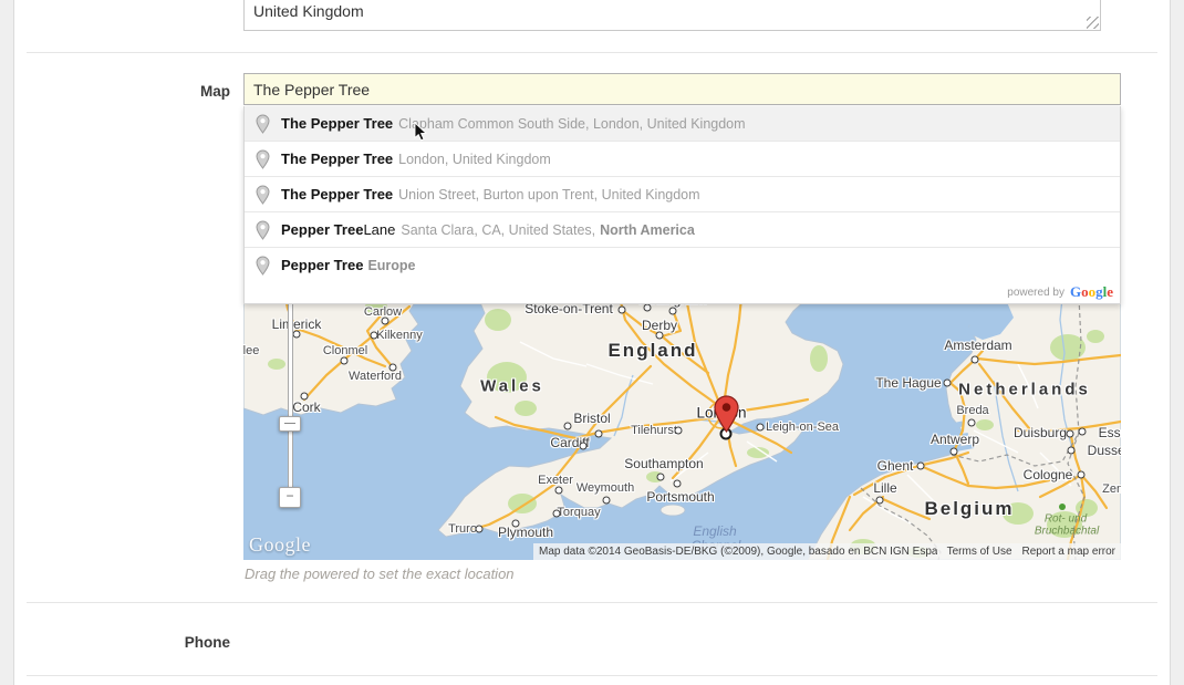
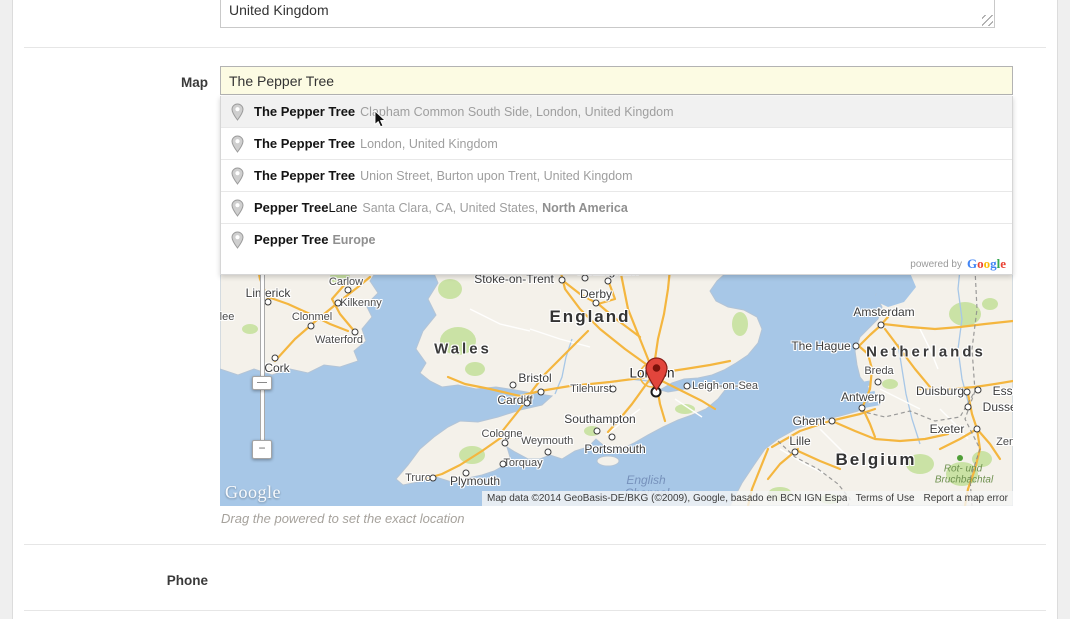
  United Kingdom
  Map
  The Pepper Tree
  Stoke-on-Trent
  Derby
  England
  Wales
  Bristol
  Cardf
  Tilehurs
  Leigh-on-Sea
  Southampton
  Portsmouth
  Weymouth
- Exeter
+ Cologne
  orquay
  Truro
  Plymouth
  English
  Channel
  Lierick
  Carlow
  Kilkenny
  Clonmel
  Waterford
  Cork
  lee
  Amsterdam
  The Hague
  Netherlands
  Breda
  Antwerp
  Duisburg
  Ess
  Ghent
  Lille
  Belgium
- Cologne
+ Exeter
  Rot- und
  Bruchbachtal
  −
  Google
  Map data ©2014 GeoBasis-DE/BKG (©2009), Google, basado en BCN IGN Espa
  Terms of Use
  Report a map error
  The Pepper Tree
  Clpham Common South Side, London, United Kingdom
  The Pepper Tree
  London, United Kingdom
  The Pepper Tree
  Union Street, Burton upon Trent, United Kingdom
  Pepper Tree
  Lane
  Santa Clara, CA, United States,
  North America
  Pepper Tree
  Europe
  powered by
  Google
  Drag the powered to set the exact location
  Phone
